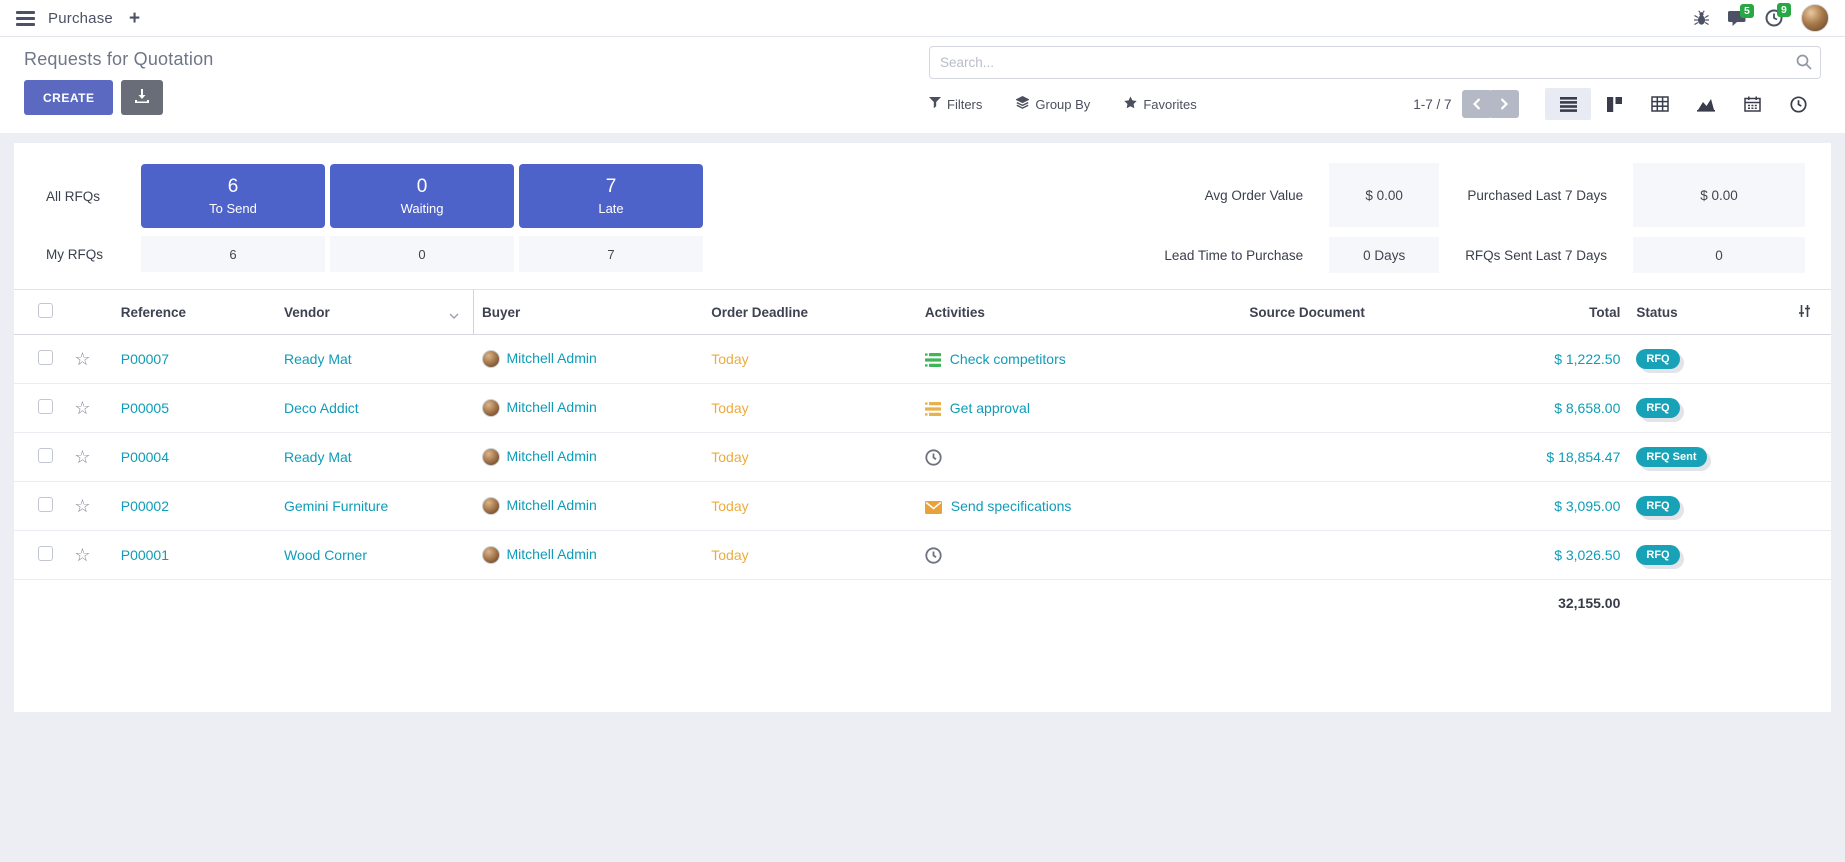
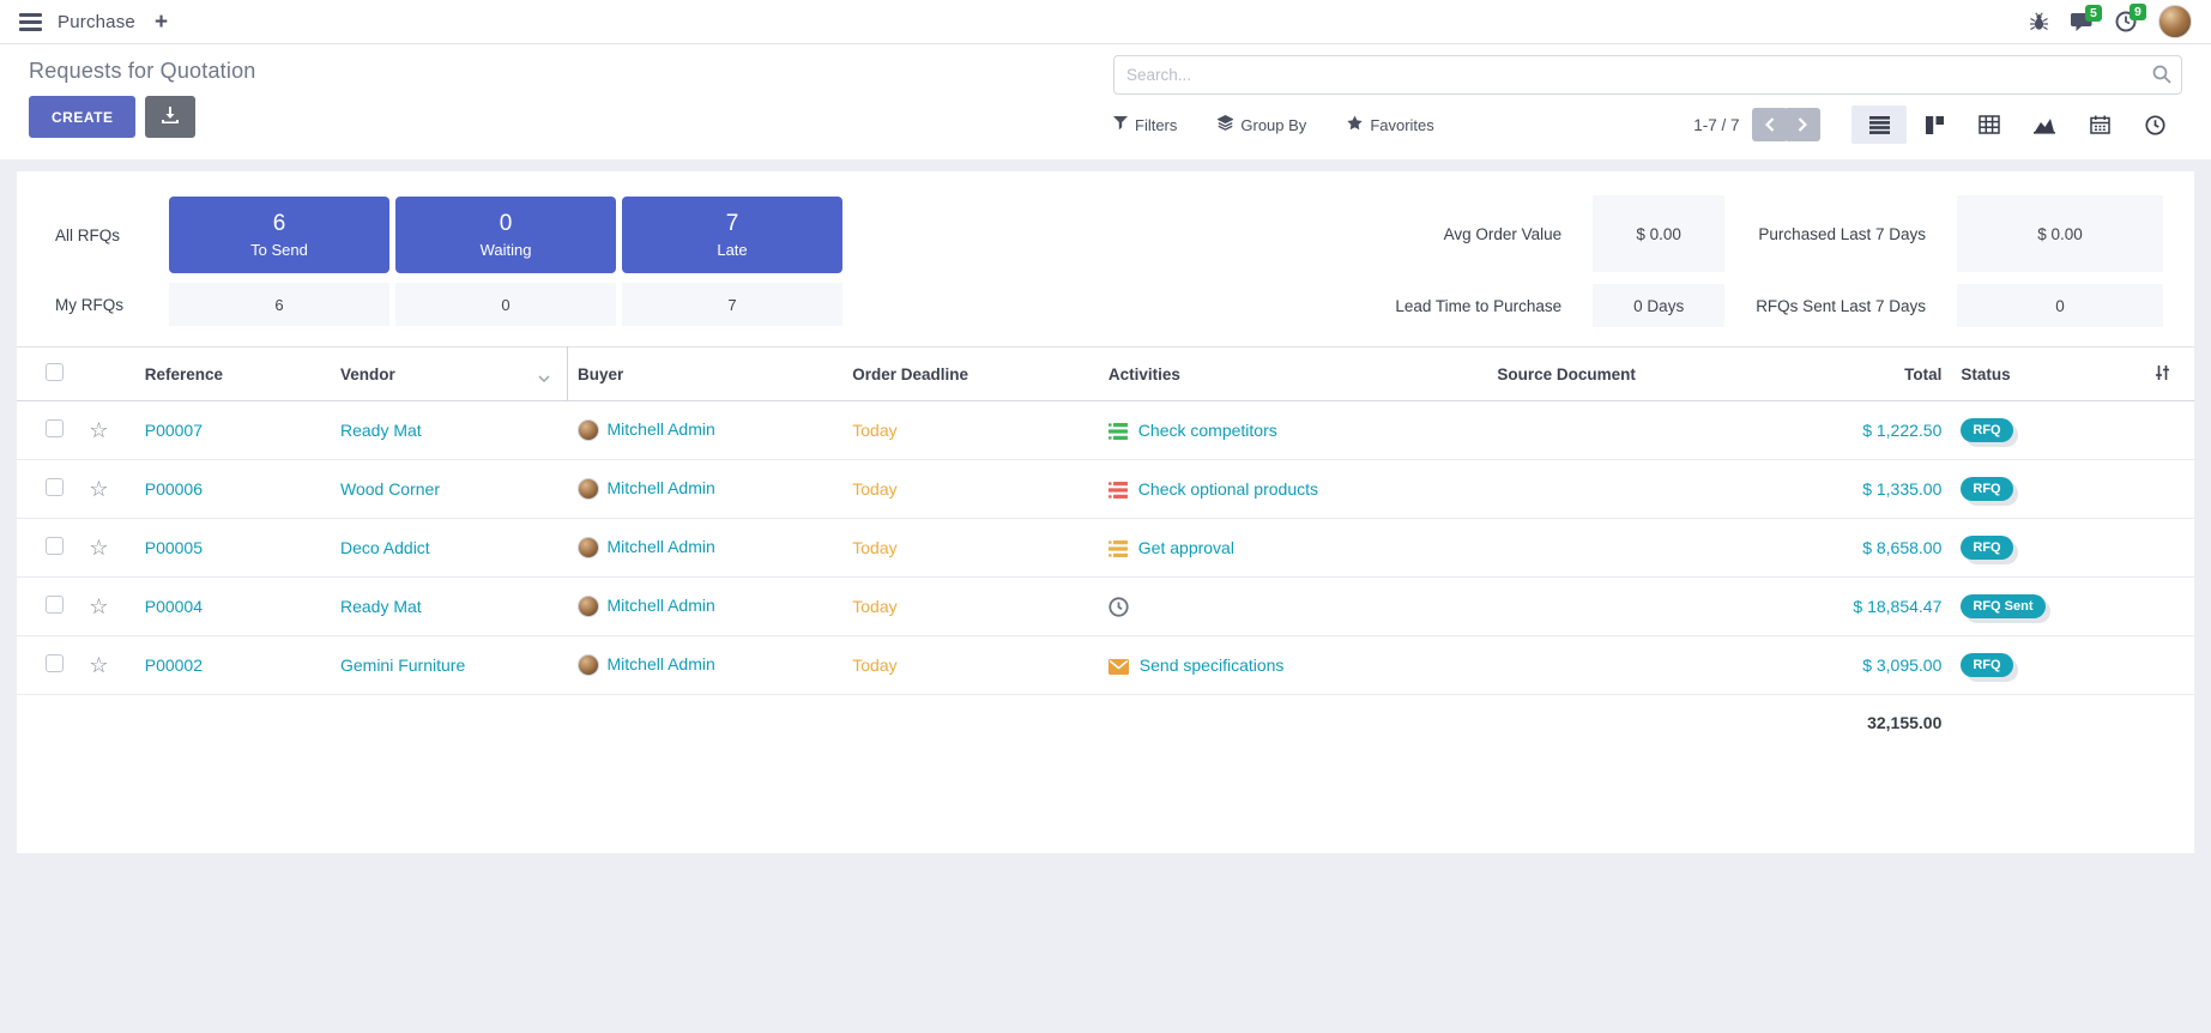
  Purchase
  +
  5
  9
  Requests for Quotation
  CREATE
  Search...
  Filters
  Group By
  Favorites
  1-7 / 7
  All RFQs
  6
  To Send
  0
  Waiting
  7
  Late
  My RFQs
  6
  0
  7
  Avg Order Value
  $ 0.00
  Purchased Last 7 Days
  $ 0.00
  Lead Time to Purchase
  0 Days
  RFQs Sent Last 7 Days
  0
  		Reference	Vendor	Buyer	Order Deadline	Activities	Source Document	Total	Status
  	☆	P00007	Ready Mat	Mitchell Admin	Today	Check competitors		$ 1,222.50	RFQ
+ 	☆	P00006	Wood Corner	Mitchell Admin	Today	Check optional products		$ 1,335.00	RFQ
  	☆	P00005	Deco Addict	Mitchell Admin	Today	Get approval		$ 8,658.00	RFQ
  	☆	P00004	Ready Mat	Mitchell Admin	Today			$ 18,854.47	RFQ Sent
  	☆	P00002	Gemini Furniture	Mitchell Admin	Today	Send specifications		$ 3,095.00	RFQ
- 	☆	P00001	Wood Corner	Mitchell Admin	Today			$ 3,026.50	RFQ
  	32,155.00
